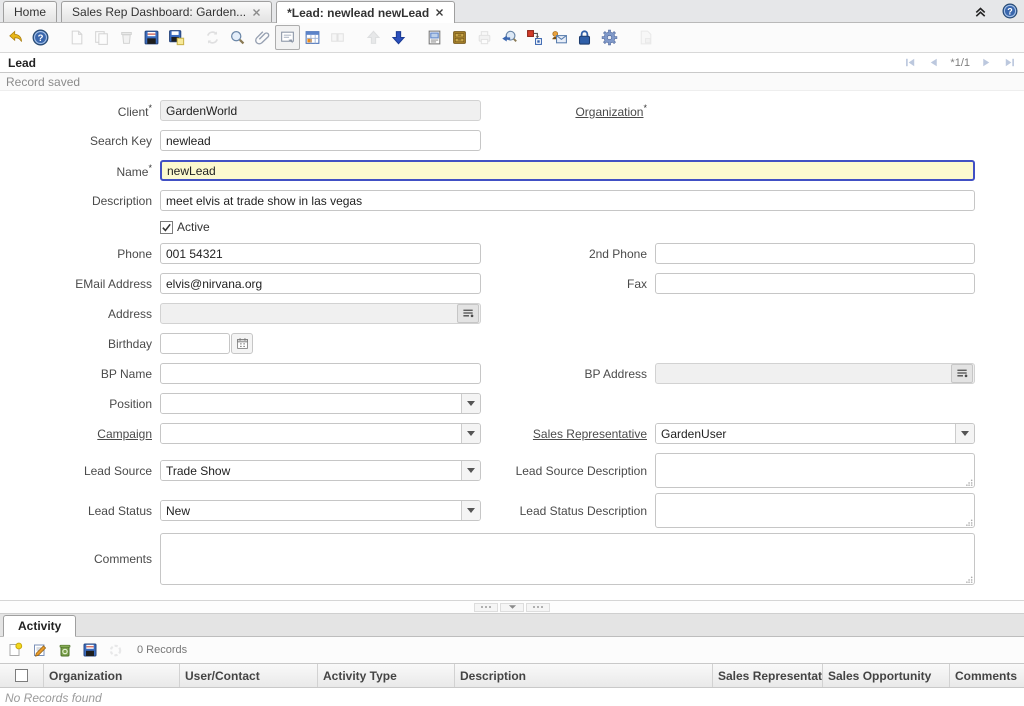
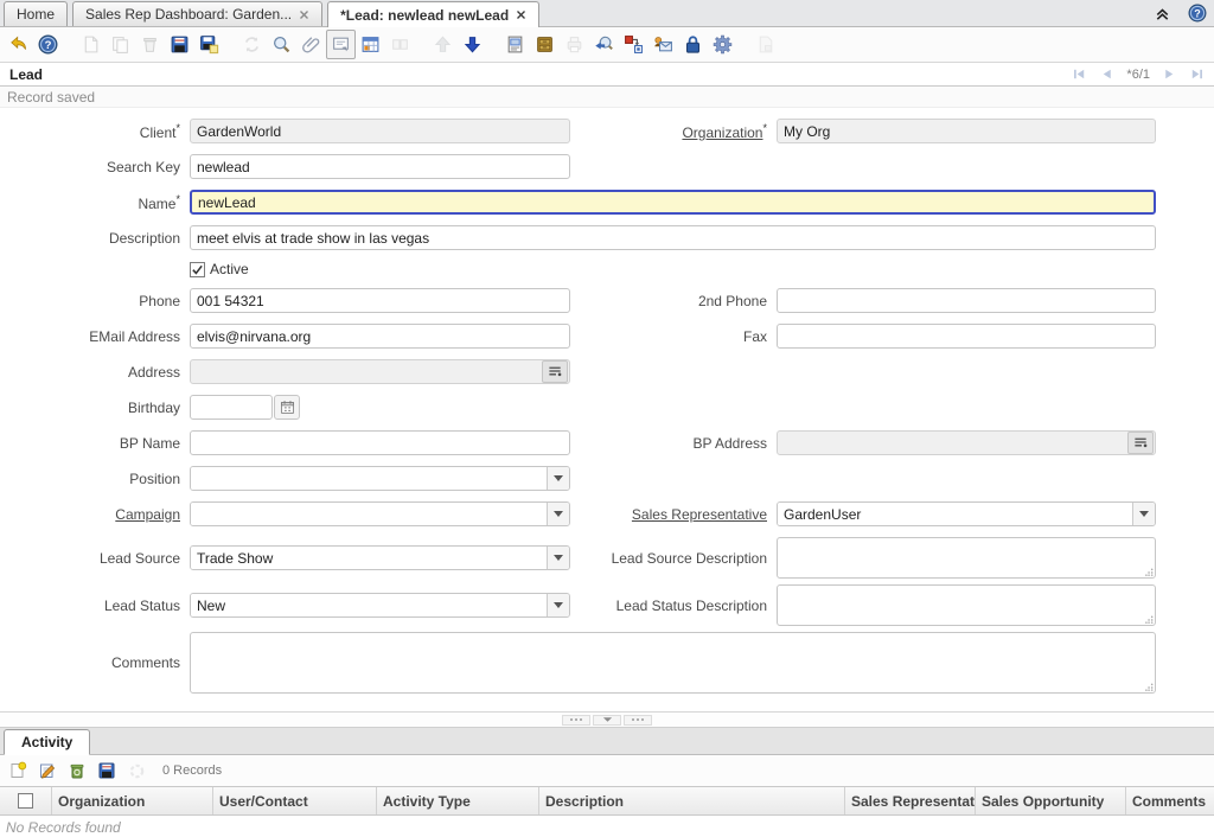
  Home
  Sales Rep Dashboard: Garden...
  *Lead: newlead newLead
  ?
  ?
  Lead
- *1/1
+ *6/1
  Record saved
  Client*
  GardenWorld
  Organization*
+ My Org
  Search Key
  newlead
  Name*
  newLead
  Description
  meet elvis at trade show in las vegas
  Active
  Phone
  001 54321
  2nd Phone
  EMail Address
  elvis@nirvana.org
  Fax
  Address
  Birthday
  BP Name
  BP Address
  Position
  Campaign
  Sales Representative
  GardenUser
  Lead Source
  Trade Show
  Lead Source Description
  Lead Status
  New
  Lead Status Description
  Comments
  Activity
  0 Records
  Organization
  User/Contact
  Activity Type
  Description
  Sales Representat
  Sales Opportunity
  Comments
  No Records found
